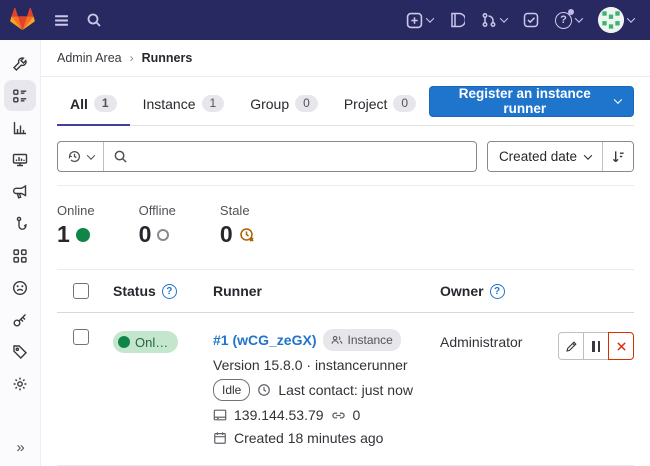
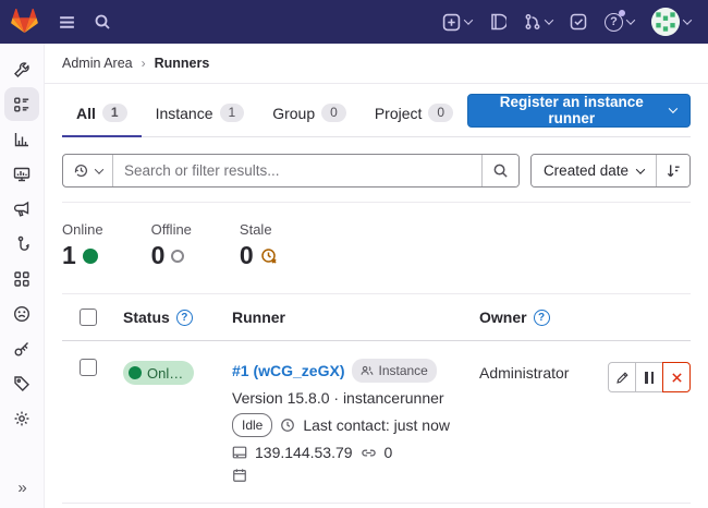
  ?
  »
  Admin Area
  ›
  Runners
  All
  1
  Instance
  1
  Group
  0
  Project
  0
  Register an instance runner
+ Search or filter results...
  Created date
  Online
  1
  Offline
  0
  Stale
  0
  Status
  ?
  Runner
  Owner
  ?
  Online
  #1 (wCG_zeGX)
  Instance
  Version 15.8.0 · instancerunner
  Idle
  Last contact: just now
  139.144.53.79
  0
- Created 18 minutes ago
  Administrator
